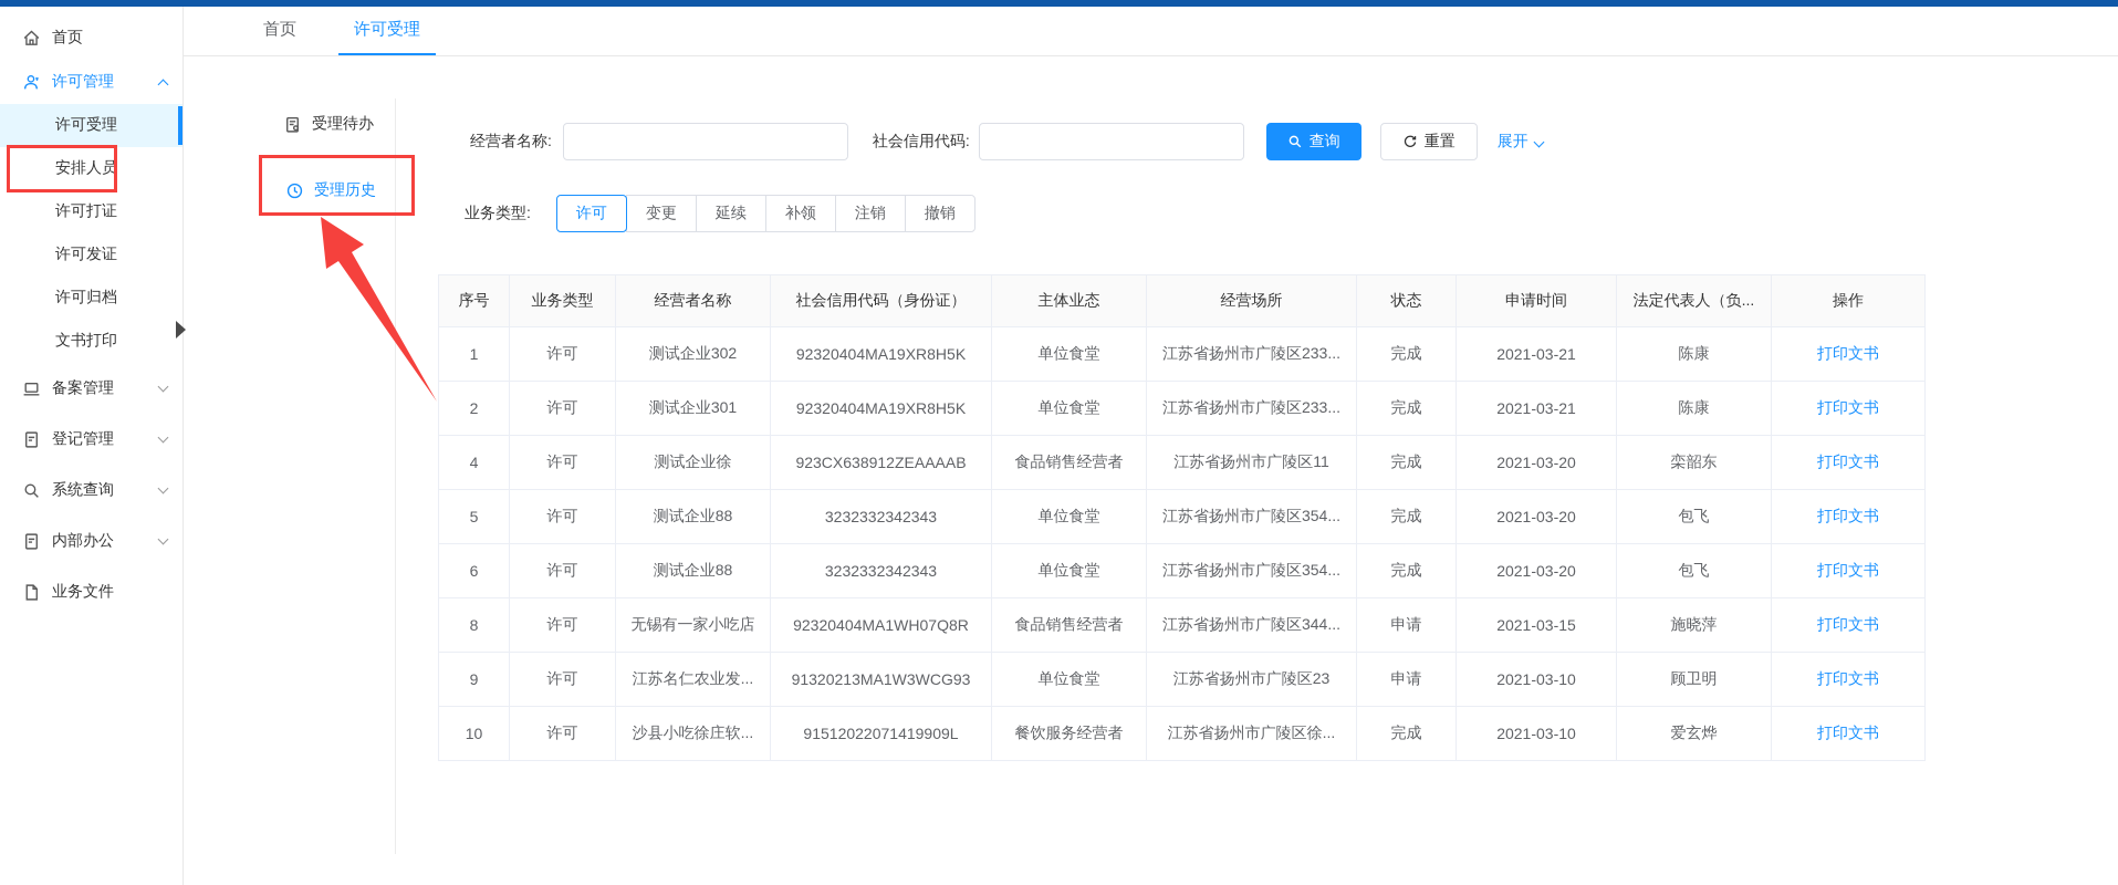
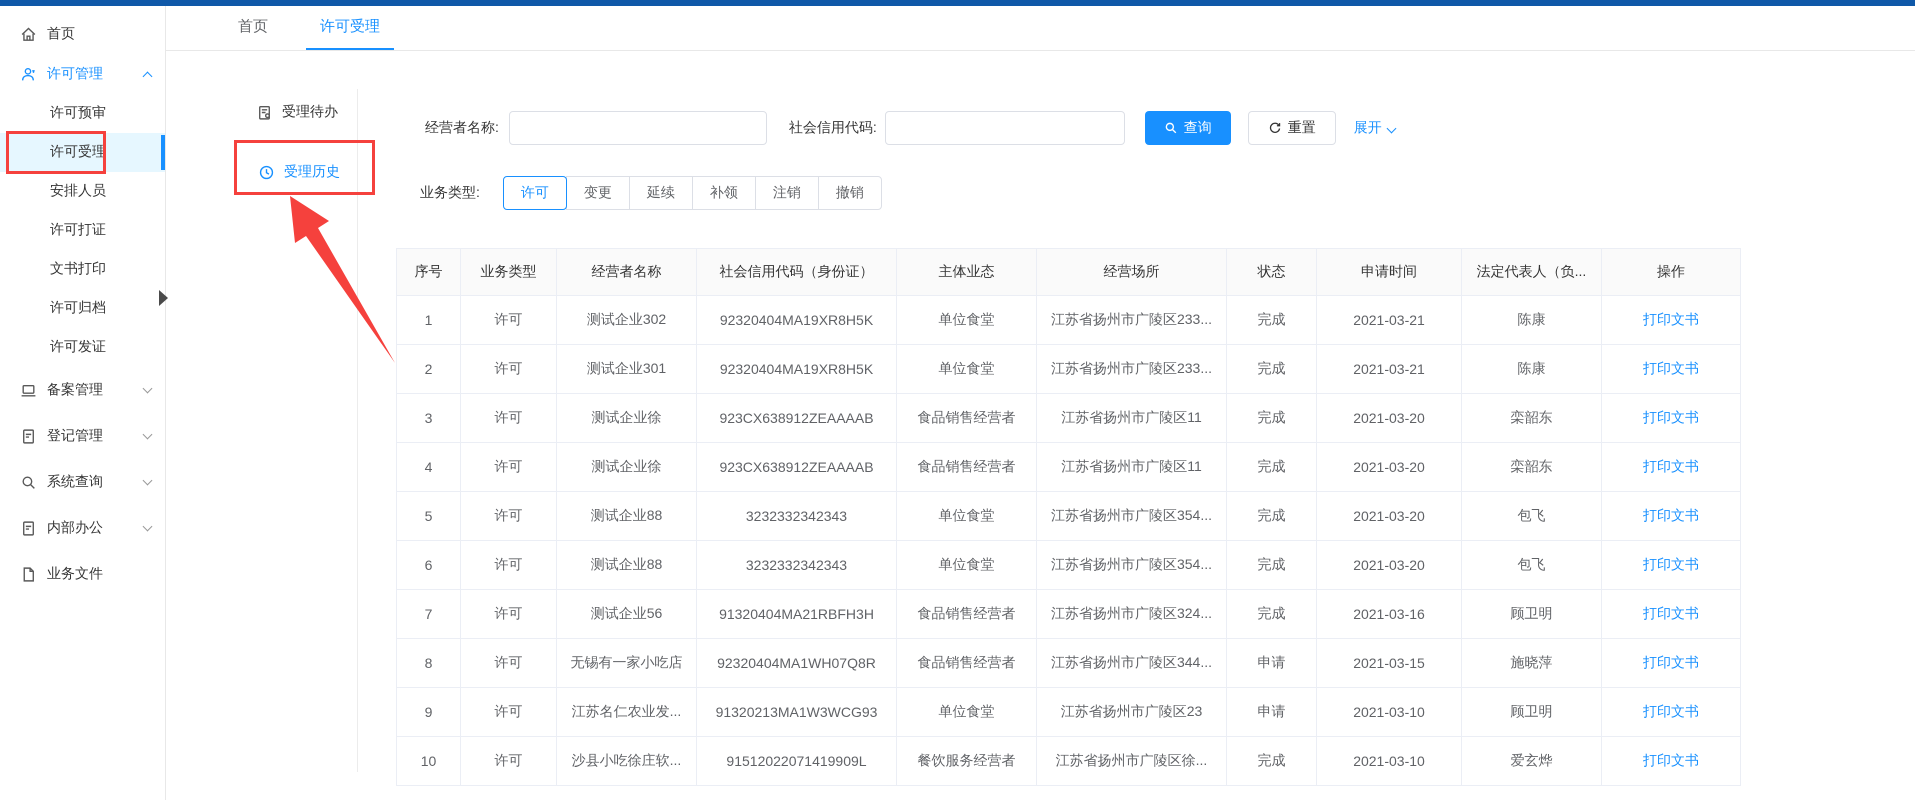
  首页
  许可管理
+ 许可预审
  许可受理
  安排人员
  许可打证
- 许可发证
+ 文书打印
  许可归档
- 文书打印
+ 许可发证
  备案管理
  登记管理
  系统查询
  内部办公
  业务文件
  首页
  许可受理
  受理待办
  受理历史
  经营者名称:
  社会信用代码:
  查询
  重置
  展开
  业务类型:
  许可
  变更
  延续
  补领
  注销
  撤销
  序号	业务类型	经营者名称	社会信用代码（身份证）	主体业态	经营场所	状态	申请时间	法定代表人（负...	操作
  1	许可	测试企业302	92320404MA19XR8H5K	单位食堂	江苏省扬州市广陵区233...	完成	2021-03-21	陈康	打印文书
  2	许可	测试企业301	92320404MA19XR8H5K	单位食堂	江苏省扬州市广陵区233...	完成	2021-03-21	陈康	打印文书
+ 3	许可	测试企业徐	923CX638912ZEAAAAB	食品销售经营者	江苏省扬州市广陵区11	完成	2021-03-20	栾韶东	打印文书
  4	许可	测试企业徐	923CX638912ZEAAAAB	食品销售经营者	江苏省扬州市广陵区11	完成	2021-03-20	栾韶东	打印文书
  5	许可	测试企业88	3232332342343	单位食堂	江苏省扬州市广陵区354...	完成	2021-03-20	包飞	打印文书
  6	许可	测试企业88	3232332342343	单位食堂	江苏省扬州市广陵区354...	完成	2021-03-20	包飞	打印文书
+ 7	许可	测试企业56	91320404MA21RBFH3H	食品销售经营者	江苏省扬州市广陵区324...	完成	2021-03-16	顾卫明	打印文书
  8	许可	无锡有一家小吃店	92320404MA1WH07Q8R	食品销售经营者	江苏省扬州市广陵区344...	申请	2021-03-15	施晓萍	打印文书
  9	许可	江苏名仁农业发...	91320213MA1W3WCG93	单位食堂	江苏省扬州市广陵区23	申请	2021-03-10	顾卫明	打印文书
  10	许可	沙县小吃徐庄软...	91512022071419909L	餐饮服务经营者	江苏省扬州市广陵区徐...	完成	2021-03-10	爱玄烨	打印文书
